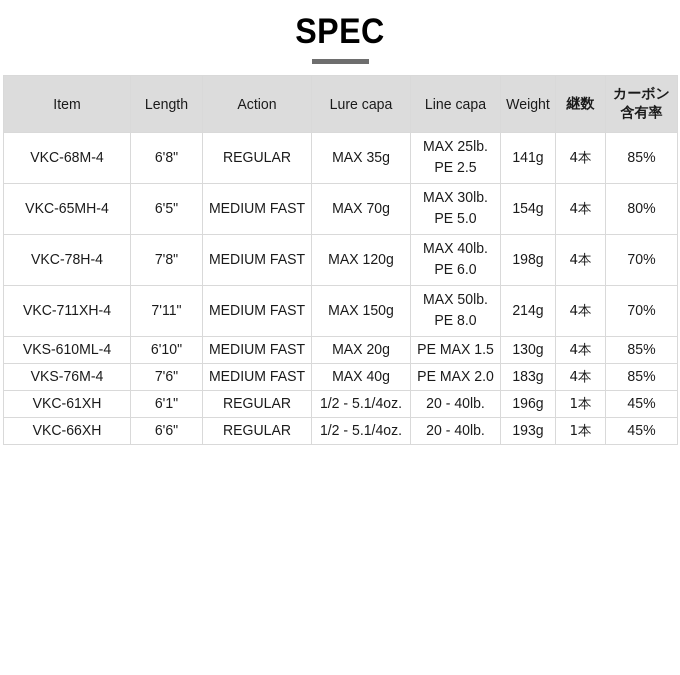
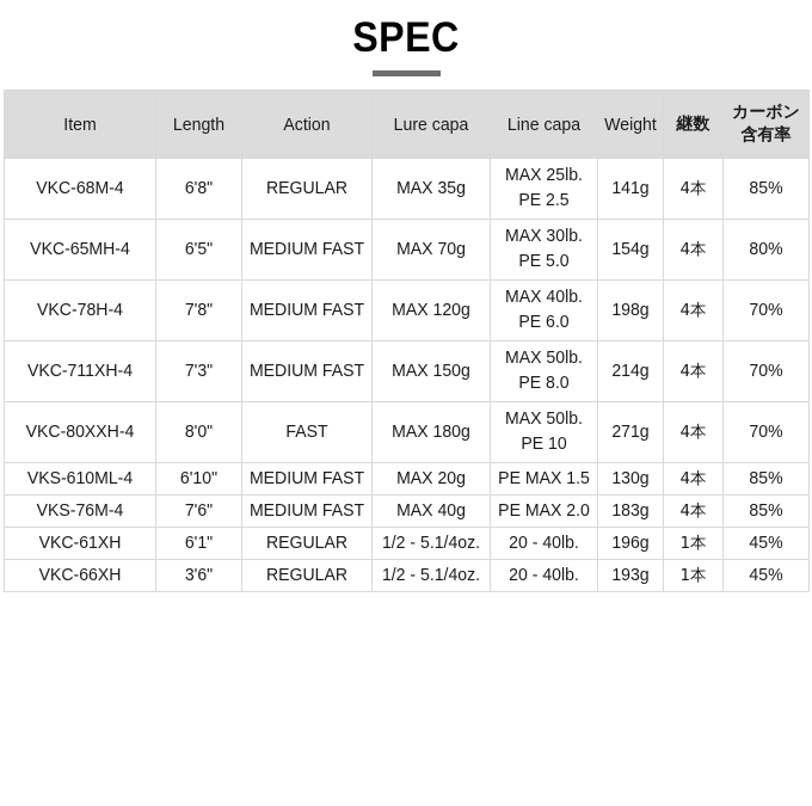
  SPEC
  Item	Length	Action	Lure capa	Line capa	Weight	継数	カーボン含有率
  VKC-68M-4	6'8"	REGULAR	MAX 35g	MAX 25lb.PE 2.5	141g	4本	85%
  VKC-65MH-4	6'5"	MEDIUM FAST	MAX 70g	MAX 30lb.PE 5.0	154g	4本	80%
  VKC-78H-4	7'8"	MEDIUM FAST	MAX 120g	MAX 40lb.PE 6.0	198g	4本	70%
- VKC-711XH-4	7'11"	MEDIUM FAST	MAX 150g	MAX 50lb.PE 8.0	214g	4本	70%
+ VKC-711XH-4	7'3"	MEDIUM FAST	MAX 150g	MAX 50lb.PE 8.0	214g	4本	70%
+ VKC-80XXH-4	8'0"	FAST	MAX 180g	MAX 50lb.PE 10	271g	4本	70%
  VKS-610ML-4	6'10"	MEDIUM FAST	MAX 20g	PE MAX 1.5	130g	4本	85%
  VKS-76M-4	7'6"	MEDIUM FAST	MAX 40g	PE MAX 2.0	183g	4本	85%
  VKC-61XH	6'1"	REGULAR	1/2 - 5.1/4oz.	20 - 40lb.	196g	1本	45%
- VKC-66XH	6'6"	REGULAR	1/2 - 5.1/4oz.	20 - 40lb.	193g	1本	45%
+ VKC-66XH	3'6"	REGULAR	1/2 - 5.1/4oz.	20 - 40lb.	193g	1本	45%
